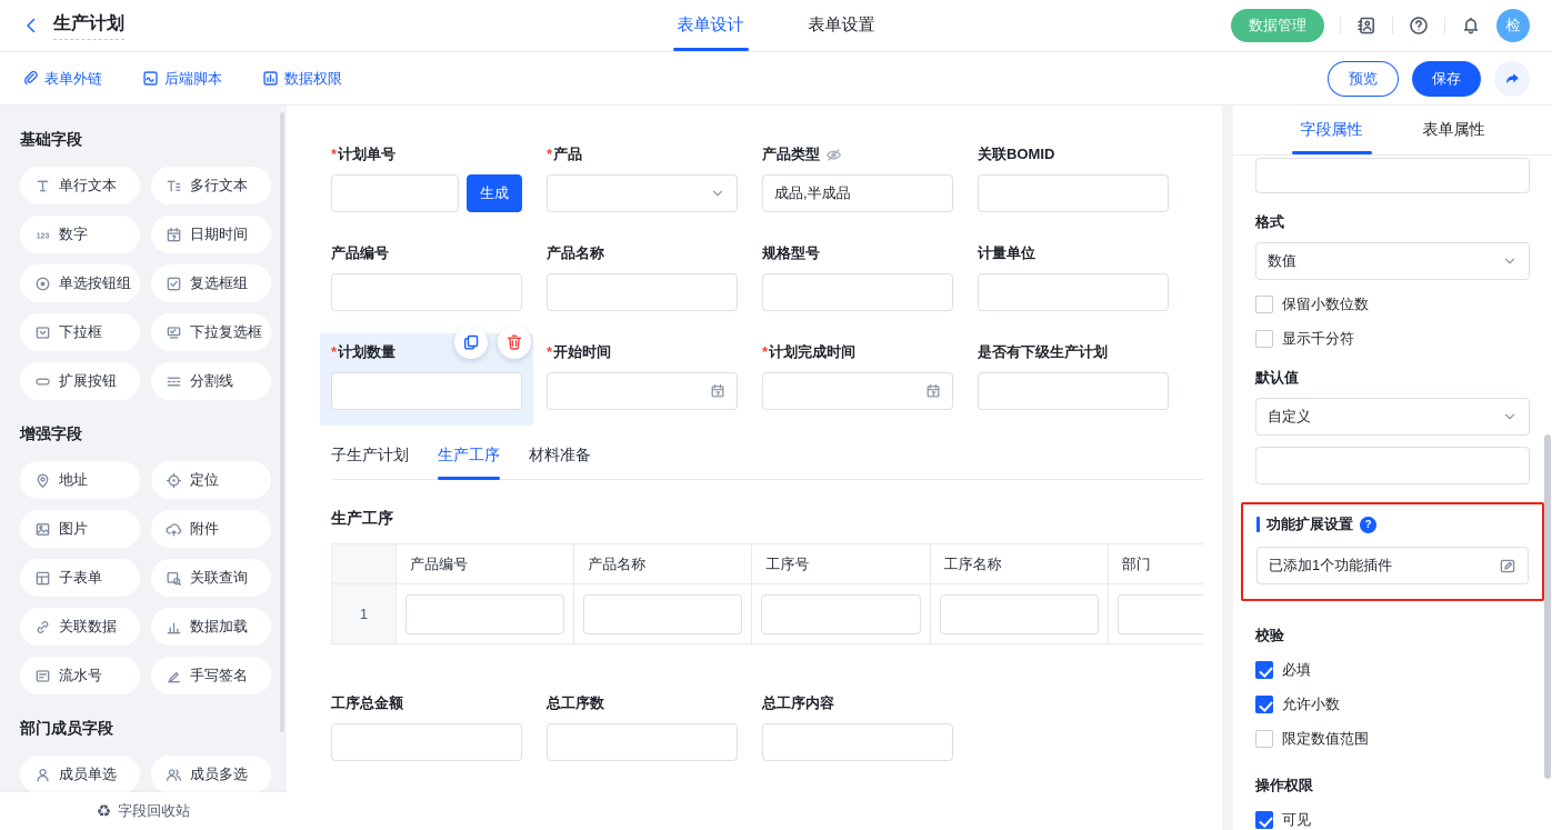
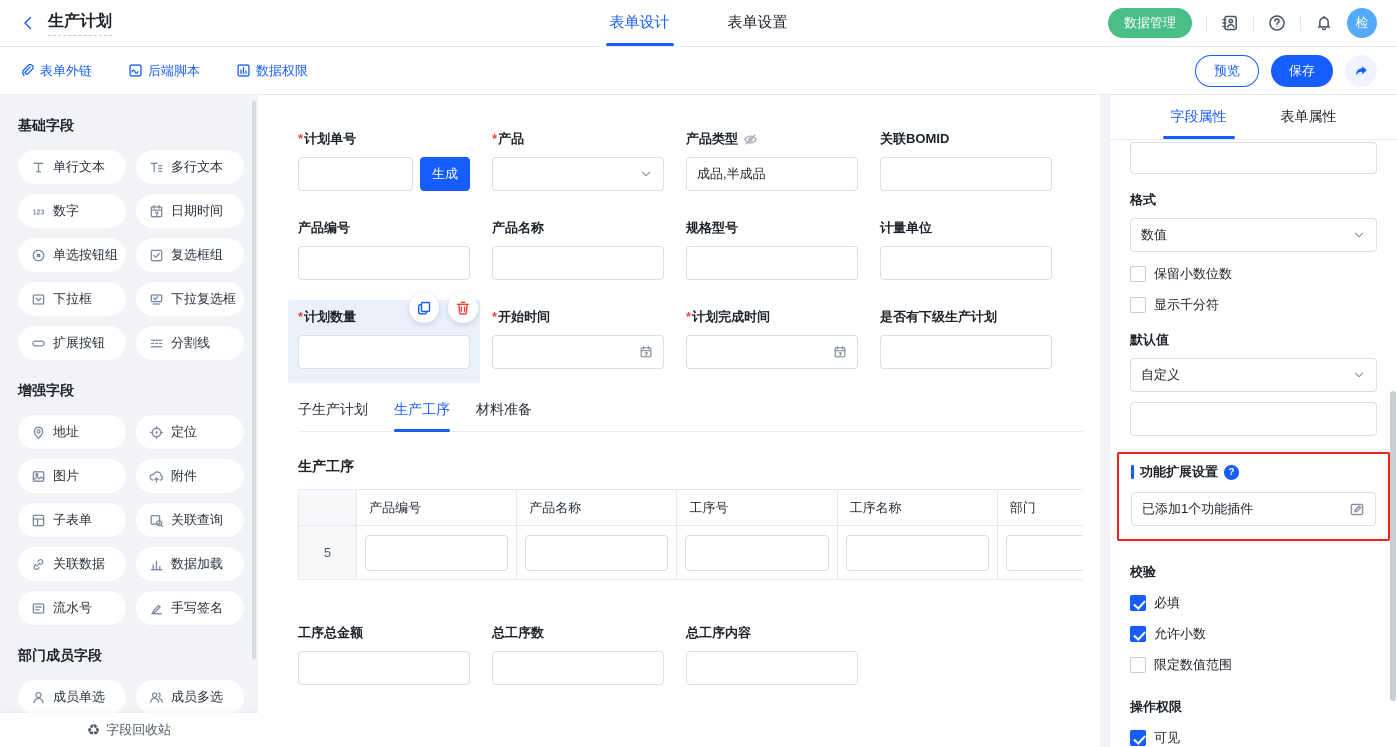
  生产计划
  表单设计
  表单设置
  数据管理
  检
  表单外链
  后端脚本
  数据权限
  预览
  保存
  基础字段
  单行文本
  多行文本
  数字
  日期时间
  单选按钮组
  复选框组
  下拉框
  下拉复选框
  扩展按钮
  分割线
  增强字段
  地址
  定位
  图片
  附件
  子表单
  关联查询
  关联数据
  数据加载
  流水号
  手写签名
  部门成员字段
  成员单选
  成员多选
  ♻
  字段回收站
  *计划单号
  生成
  *产品
  产品类型
  成品,半成品
  关联BOMID
  产品编号
  产品名称
  规格型号
  计量单位
  *计划数量
  *开始时间
  *计划完成时间
  是否有下级生产计划
  子生产计划
  生产工序
  材料准备
  生产工序
  	产品编号	产品名称	工序号	工序名称	部门
- 1
+ 5
  工序总金额
  总工序数
  总工序内容
  字段属性
  表单属性
  格式
  数值
  保留小数位数
  显示千分符
  默认值
  自定义
  功能扩展设置
  ?
  已添加1个功能插件
  校验
  必填
  允许小数
  限定数值范围
  操作权限
  可见
